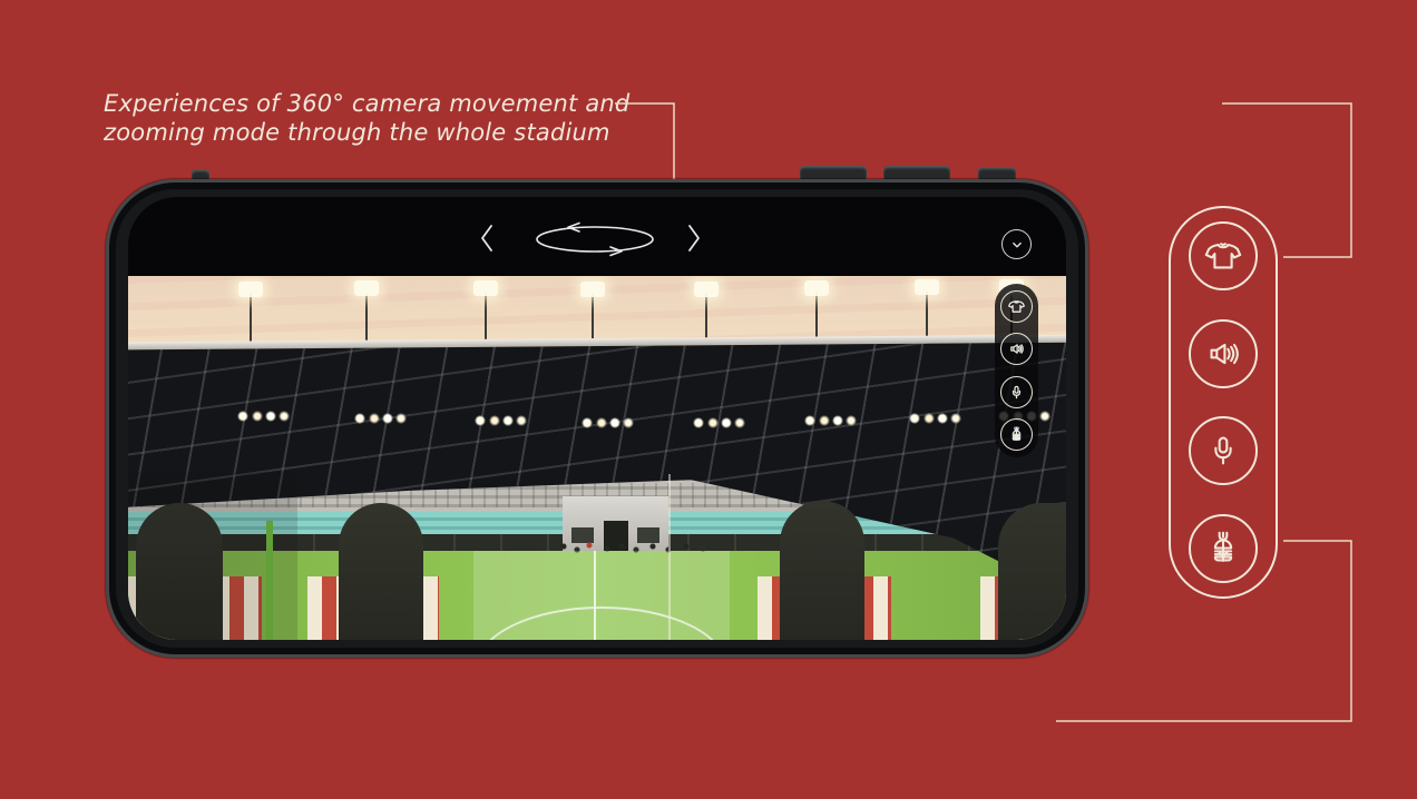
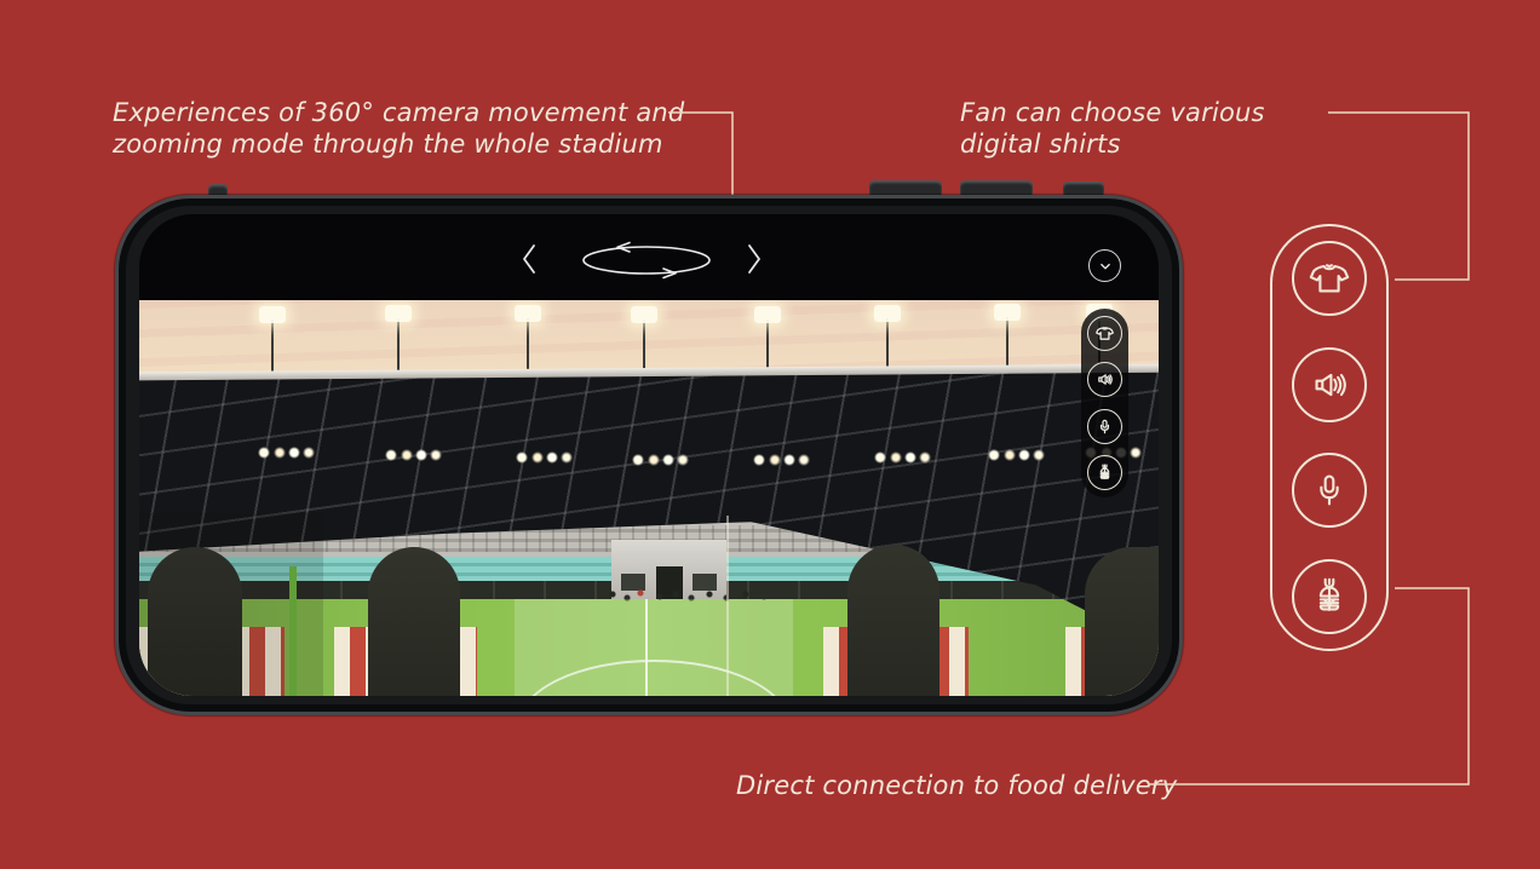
  Experiences of 360° camera movement an
  zooming mode through the whole stadium
+ Fan can choose various
+ digital shirts
+ Direct connection to food delivery
